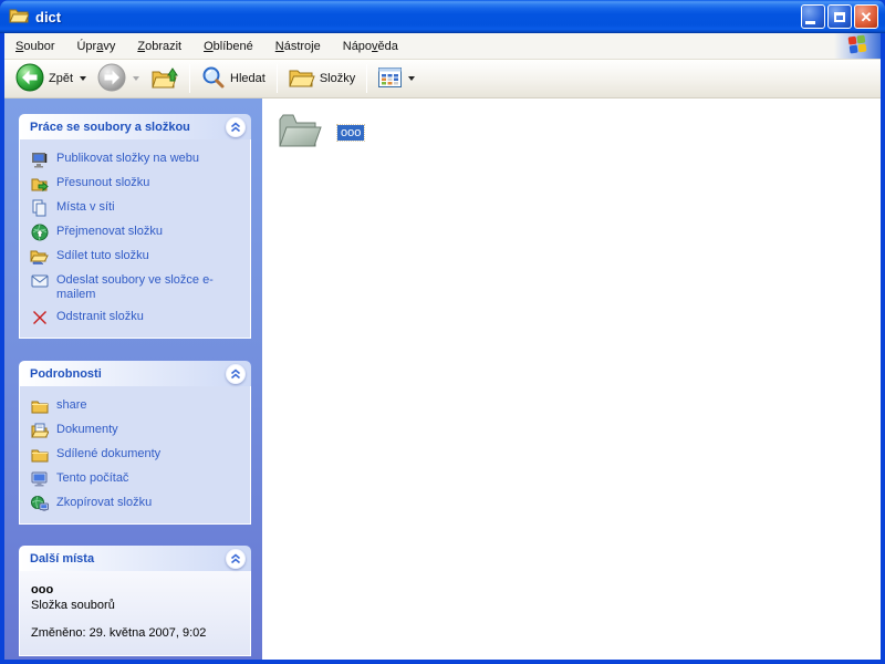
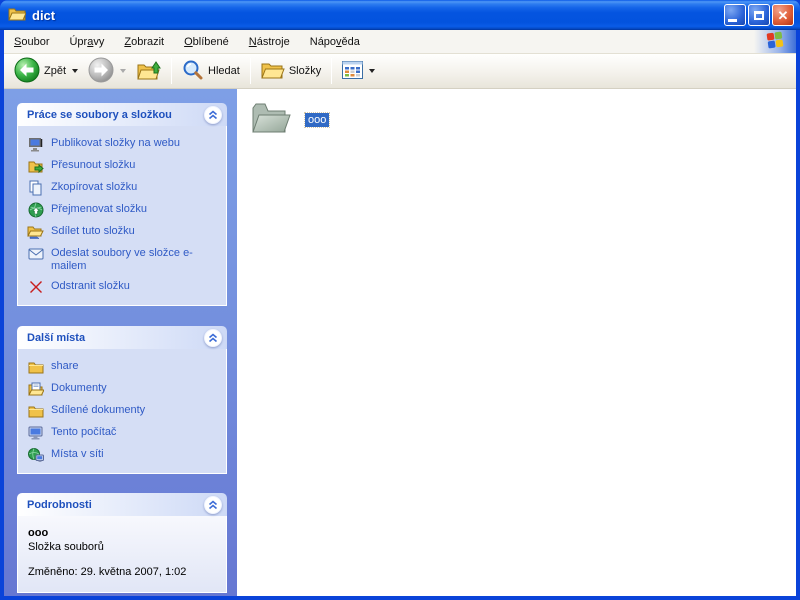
  dict
  ✕
  Soubor
  Úpravy
  Zobrazit
  Oblíbené
  Nástroje
  Nápověda
  Zpět
  Hledat
  Složky
  Práce se soubory a složkou
  Publikovat složky na webu
  Přesunout složku
- Místa v síti
+ Zkopírovat složku
  Přejmenovat složku
  Sdílet tuto složku
  Odeslat soubory ve složce e-mailem
  Odstranit složku
- Podrobnosti
+ Další místa
  share
  Dokumenty
  Sdílené dokumenty
  Tento počítač
- Zkopírovat složku
+ Místa v síti
- Další místa
+ Podrobnosti
  ooo
  Složka souborů
- Změněno: 29. května 2007, 9:02
+ Změněno: 29. května 2007, 1:02
  ooo
